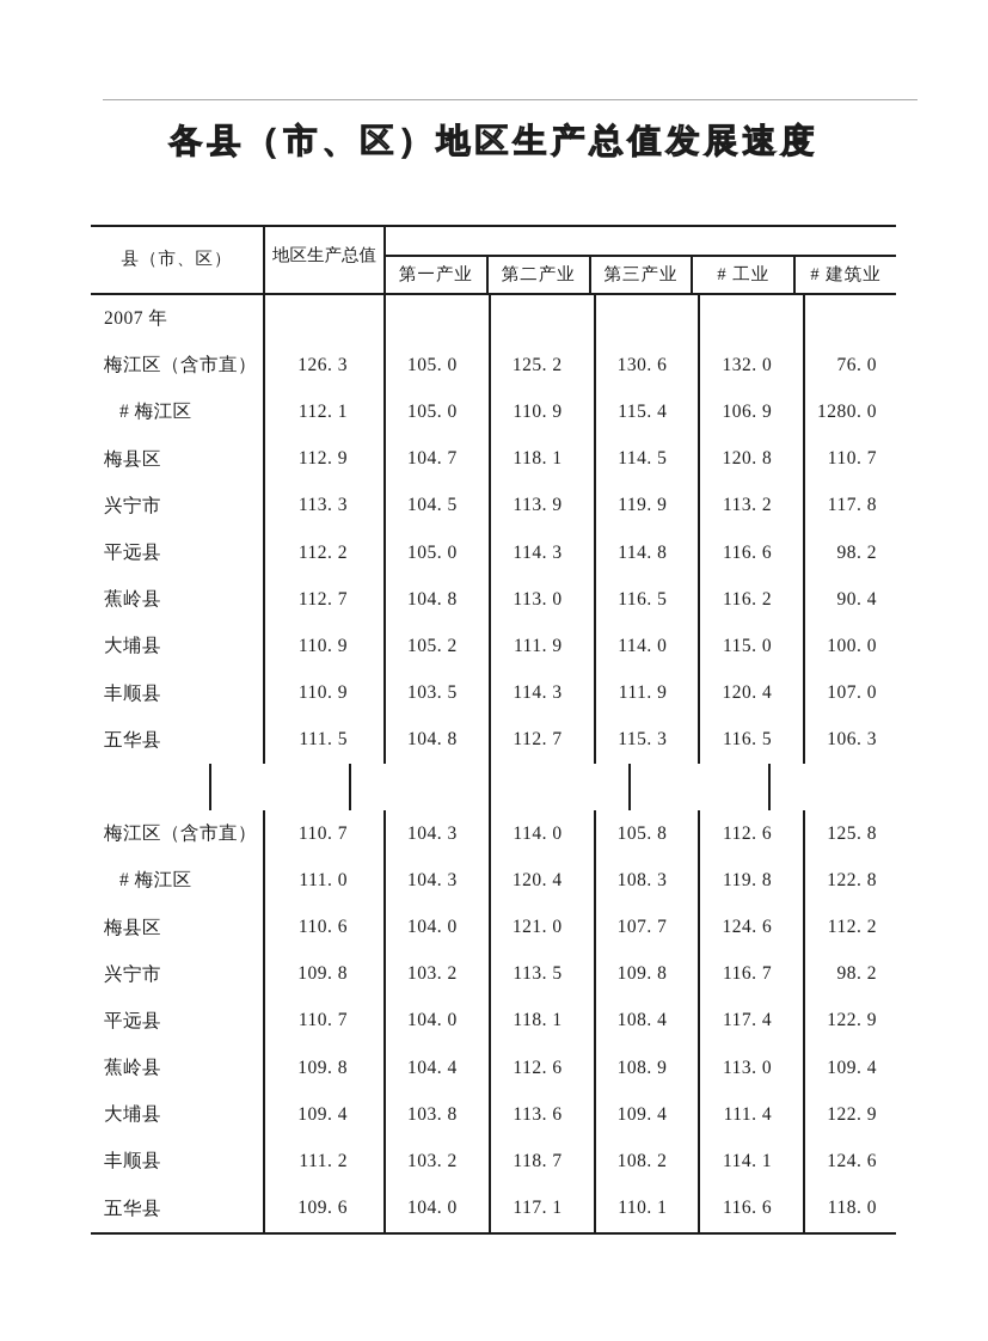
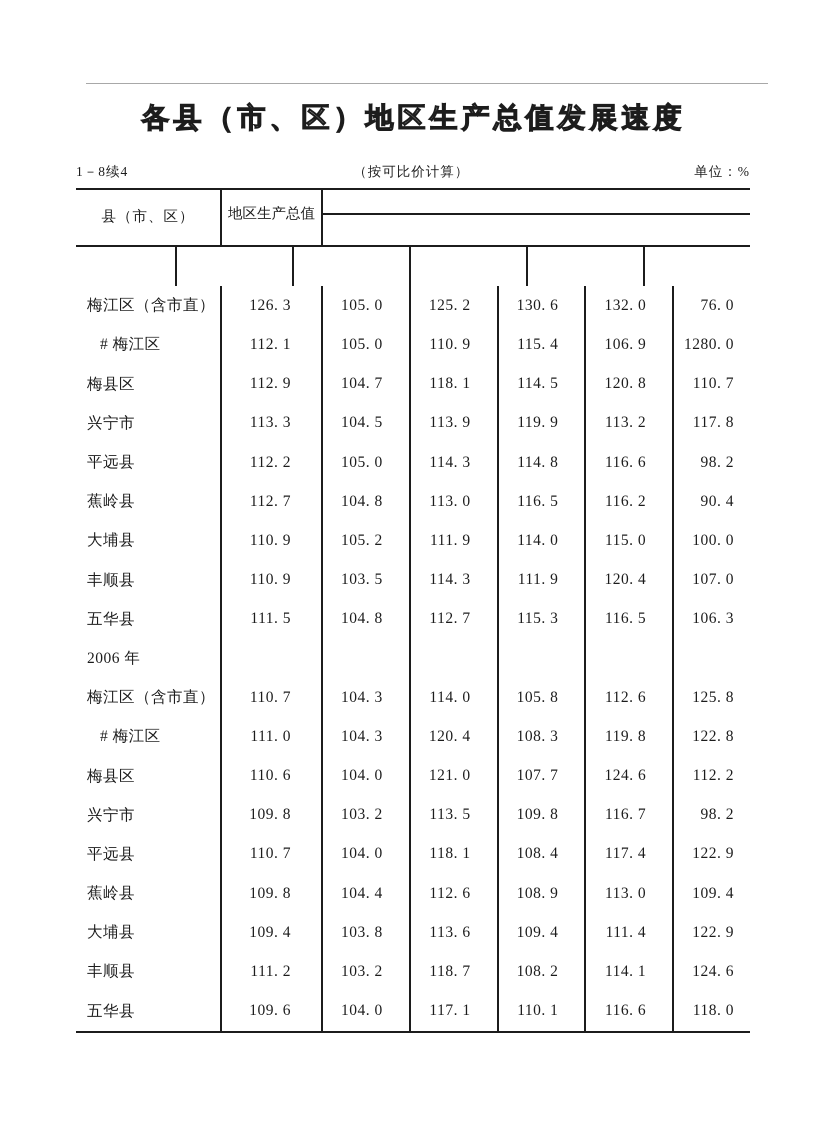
  各县（市、区）地区生产总值发展速度
+ 1－8续4
+ （按可比价计算）
+ 单位：%
  县（市、区）
  地区生产总值
- 第一产业
- 第二产业
- 第三产业
- # 工业
- # 建筑业
- 2007 年
  梅江区（含市直）
  126. 3
  105. 0
  125. 2
  130. 6
  132. 0
  76. 0
  # 梅江区
  112. 1
  105. 0
  110. 9
  115. 4
  106. 9
  1280. 0
  梅县区
  112. 9
  104. 7
  118. 1
  114. 5
  120. 8
  110. 7
  兴宁市
  113. 3
  104. 5
  113. 9
  119. 9
  113. 2
  117. 8
  平远县
  112. 2
  105. 0
  114. 3
  114. 8
  116. 6
  98. 2
  蕉岭县
  112. 7
  104. 8
  113. 0
  116. 5
  116. 2
  90. 4
  大埔县
  110. 9
  105. 2
  111. 9
  114. 0
  115. 0
  100. 0
  丰顺县
  110. 9
  103. 5
  114. 3
  111. 9
  120. 4
  107. 0
  五华县
  111. 5
  104. 8
  112. 7
  115. 3
  116. 5
  106. 3
+ 2006 年
  梅江区（含市直）
  110. 7
  104. 3
  114. 0
  105. 8
  112. 6
  125. 8
  # 梅江区
  111. 0
  104. 3
  120. 4
  108. 3
  119. 8
  122. 8
  梅县区
  110. 6
  104. 0
  121. 0
  107. 7
  124. 6
  112. 2
  兴宁市
  109. 8
  103. 2
  113. 5
  109. 8
  116. 7
  98. 2
  平远县
  110. 7
  104. 0
  118. 1
  108. 4
  117. 4
  122. 9
  蕉岭县
  109. 8
  104. 4
  112. 6
  108. 9
  113. 0
  109. 4
  大埔县
  109. 4
  103. 8
  113. 6
  109. 4
  111. 4
  122. 9
  丰顺县
  111. 2
  103. 2
  118. 7
  108. 2
  114. 1
  124. 6
  五华县
  109. 6
  104. 0
  117. 1
  110. 1
  116. 6
  118. 0
